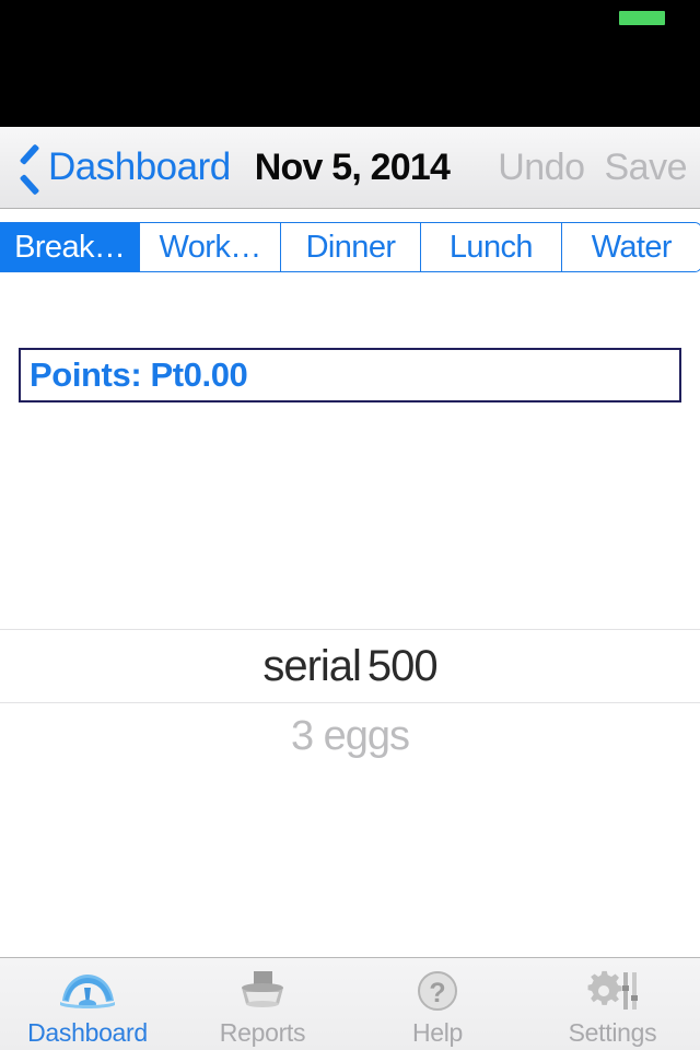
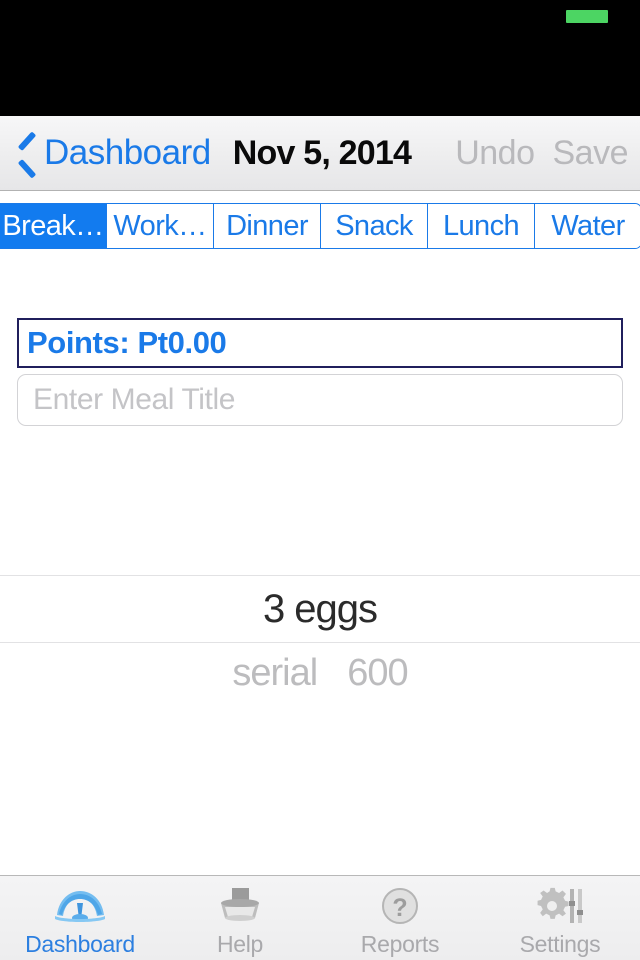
  Dashboard
  Nov 5, 2014
  Undo
  Save
  Break…
  Work…
  Dinner
+ Snack
  Lunch
  Water
  Points: Pt0.00
+ Enter Meal Title
- serial
+ 3 eggs
- 500
- 3 eggs
+ serial
+ 600
  Dashboard
- Reports
+ Help
  ?
- Help
+ Reports
  Settings
